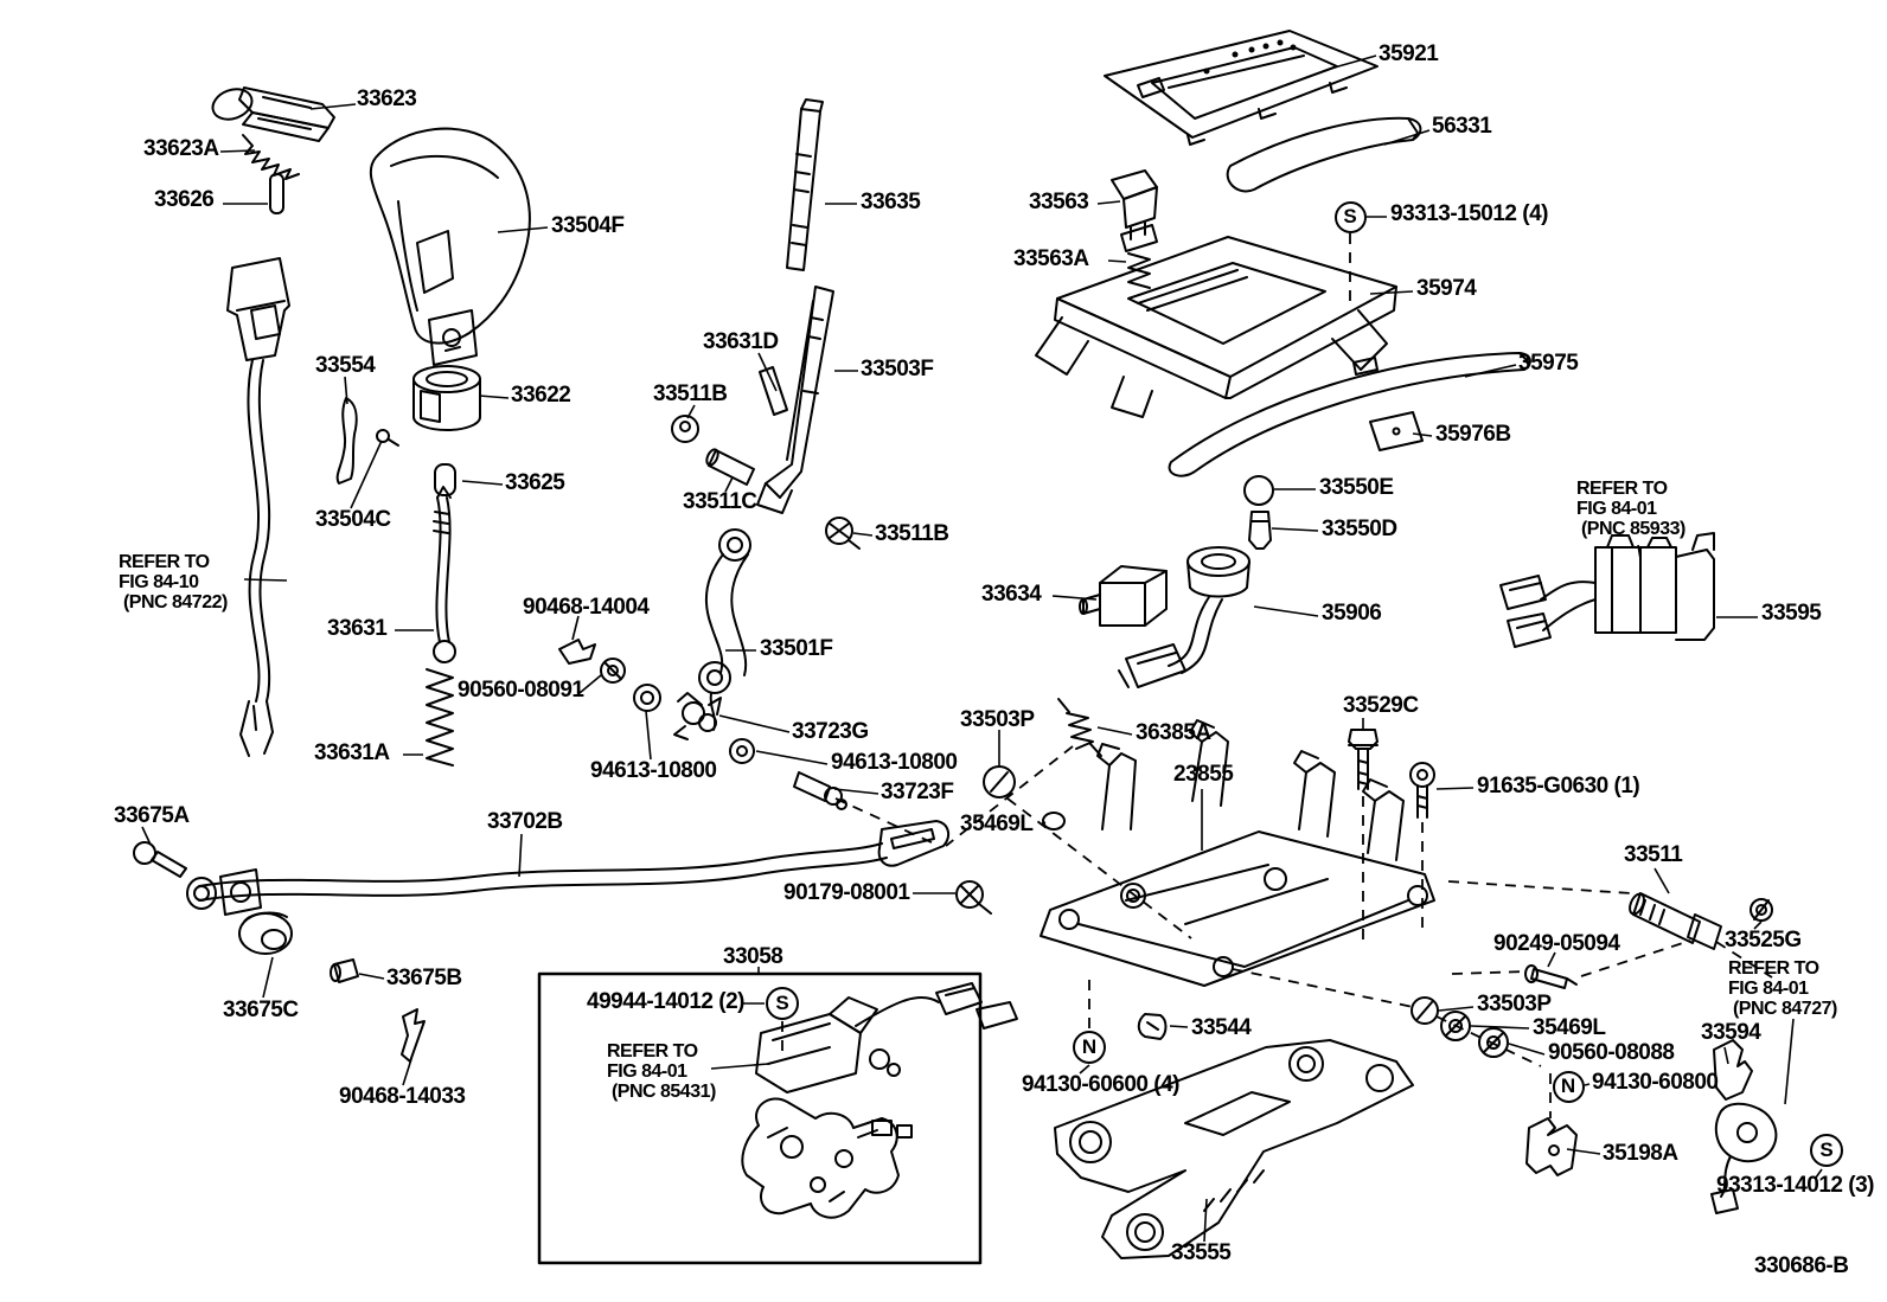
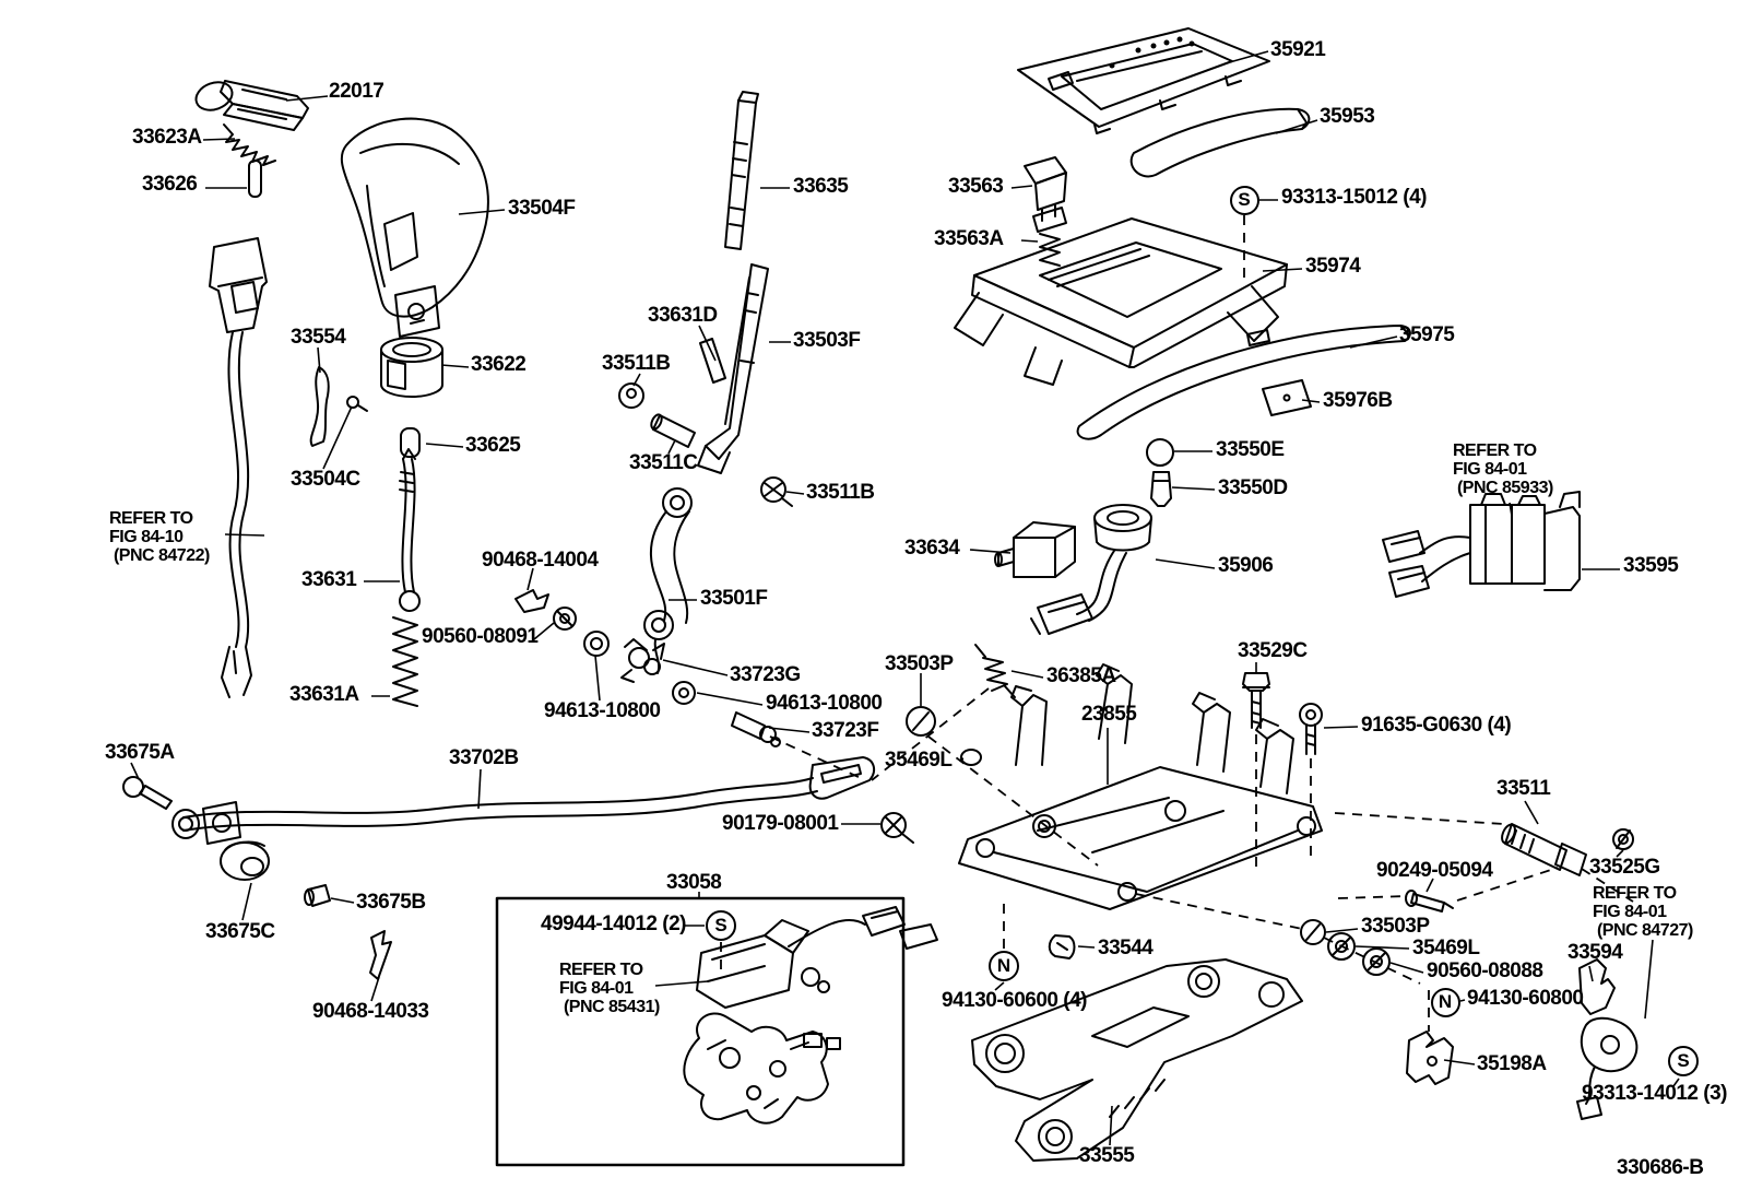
- 33623
+ 22017
  33623A
  33626
  33504F
  33554
  33622
  33625
  33504C
  33631
  90468-14004
  90560-08091
  33631A
  94613-10800
  33723G
  94613-10800
  33723F
  90179-08001
  33702B
  33675A
  33675C
  33675B
  90468-14033
  33058
  49944-14012 (2)
  33544
  94130-60600 (4)
  33555
  33635
  33631D
  33503F
  33511B
  33511C
  33511B
  33501F
  33563
  33563A
  35921
- 56331
+ 35953
  93313-15012 (4)
  35974
  35975
  35976B
  33550E
  33550D
  33634
  35906
  33595
  36385A
  23855
  33529C
- 91635-G0630 (1)
+ 91635-G0630 (4)
  33511
  90249-05094
  33525G
  33503P
  35469L
  33503P
  35469L
  90560-08088
  94130-60800
  35198A
  33594
  93313-14012 (3)
  330686-B
  REFER TO
  FIG 84-10
  (PNC 84722)
  REFER TO
  FIG 84-01
  (PNC 85933)
  REFER TO
  FIG 84-01
  (PNC 85431)
  REFER TO
  FIG 84-01
  (PNC 84727)
  S
  S
  S
  N
  N
